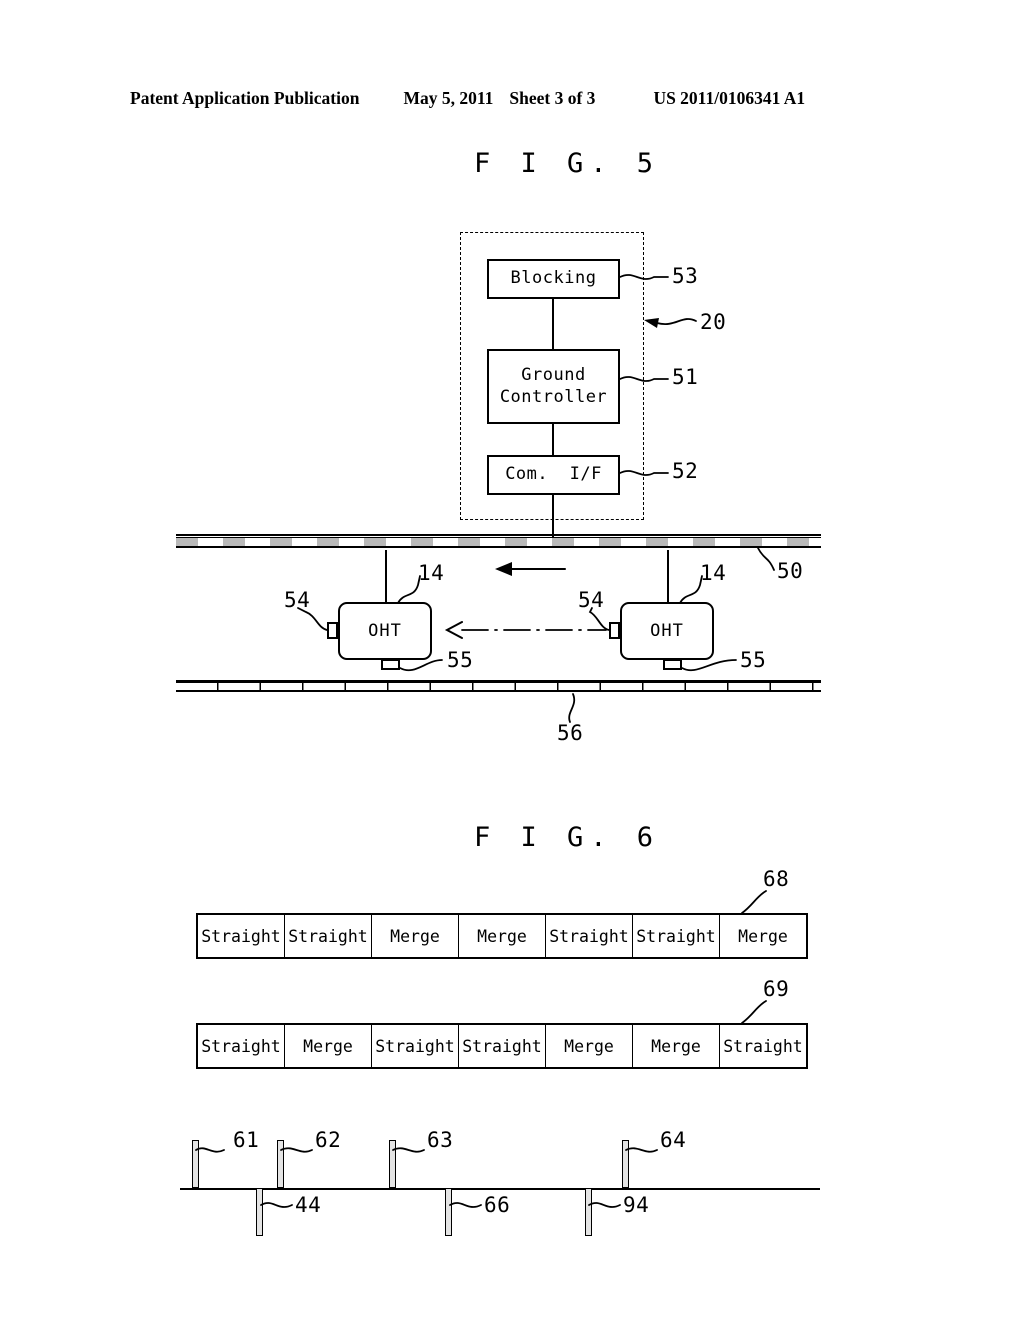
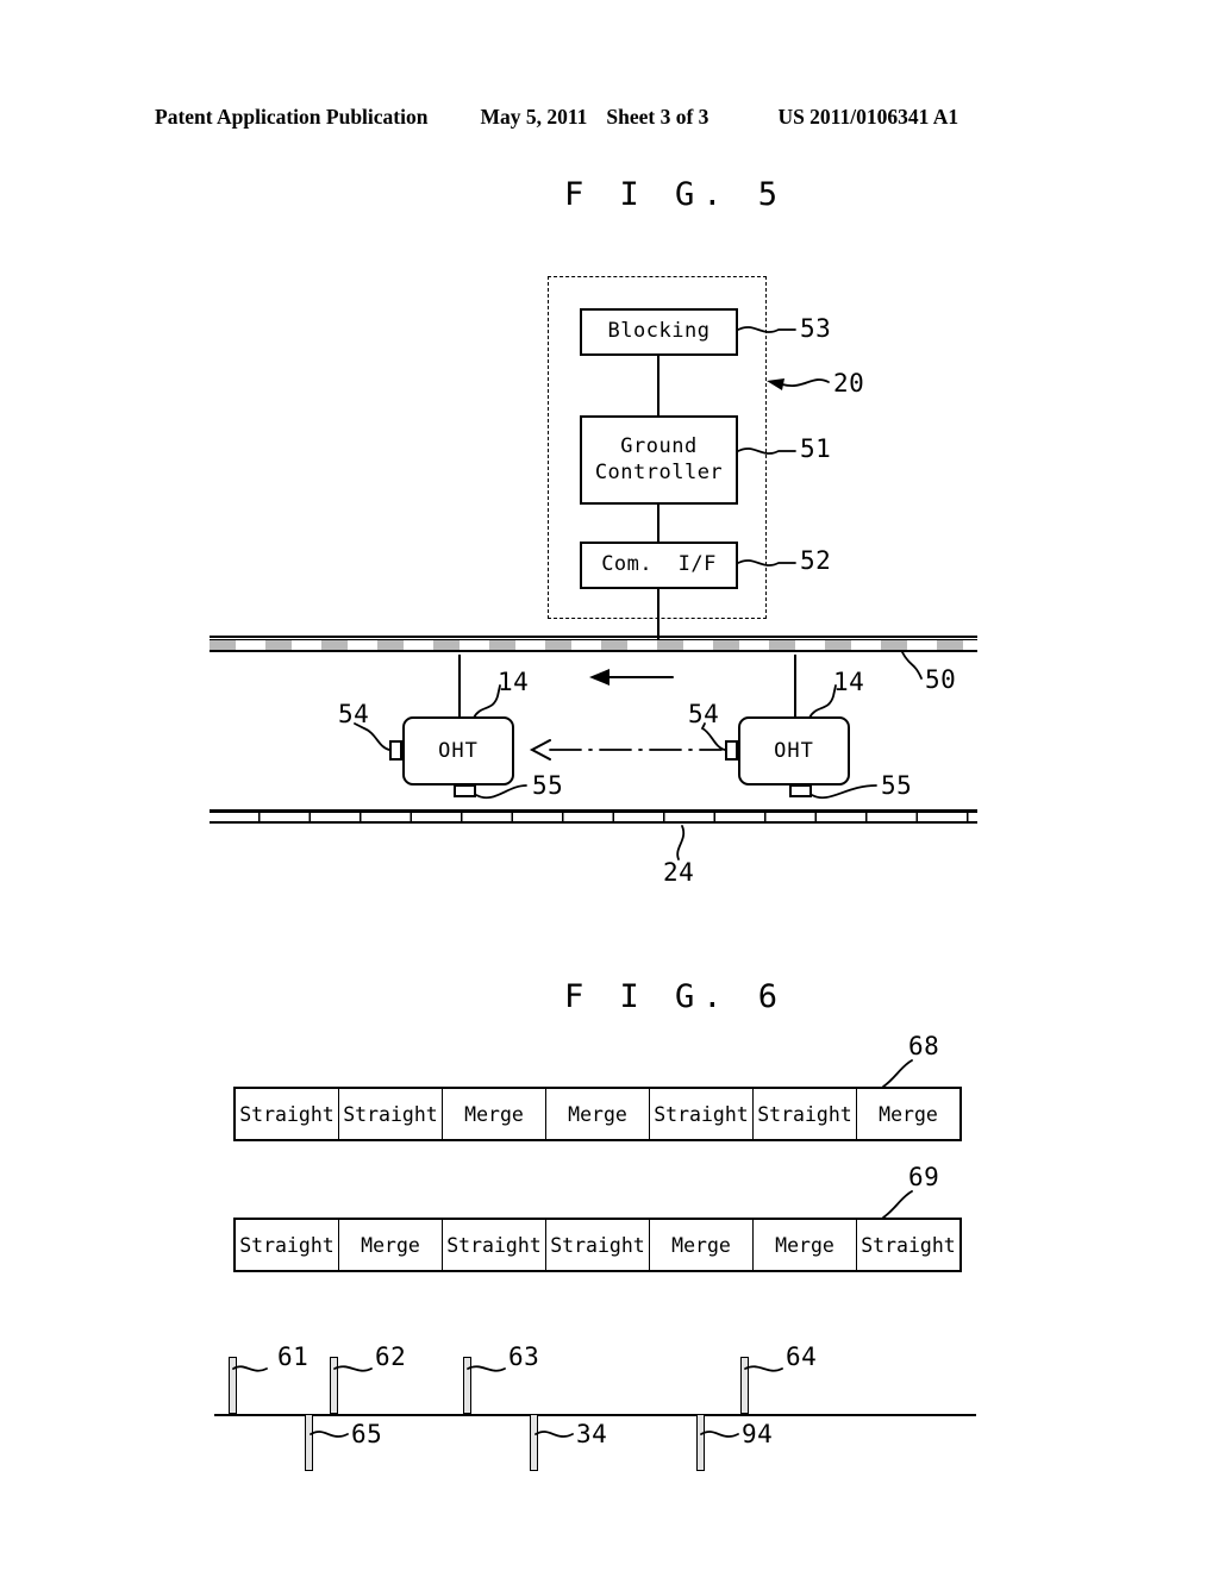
  Patent Application Publication
  May 5, 2011
  Sheet 3 of 3
  US 2011/0106341 A1
  F I G. 5
  Blocking
  Ground
  Controller
  Com. I/F
  OHT
  OHT
  53
  20
  51
  52
  50
  14
  14
  54
  54
  55
  55
- 56
+ 24
  F I G. 6
  Straight
  Straight
  Merge
  Merge
  Straight
  Straight
  Merge
  Straight
  Merge
  Straight
  Straight
  Merge
  Merge
  Straight
  68
  69
  61
  62
  63
  64
- 44
+ 65
- 66
+ 34
  94
